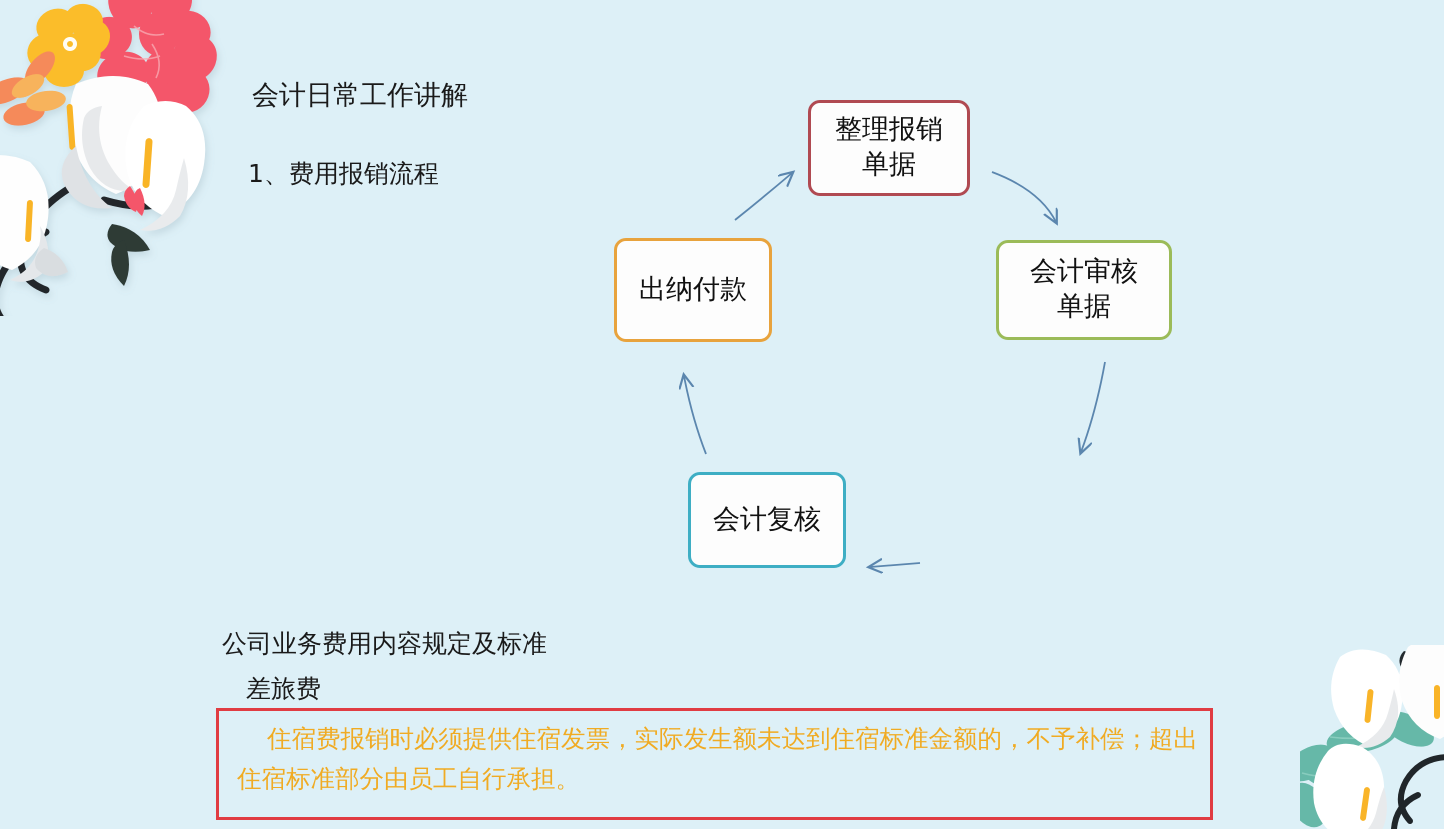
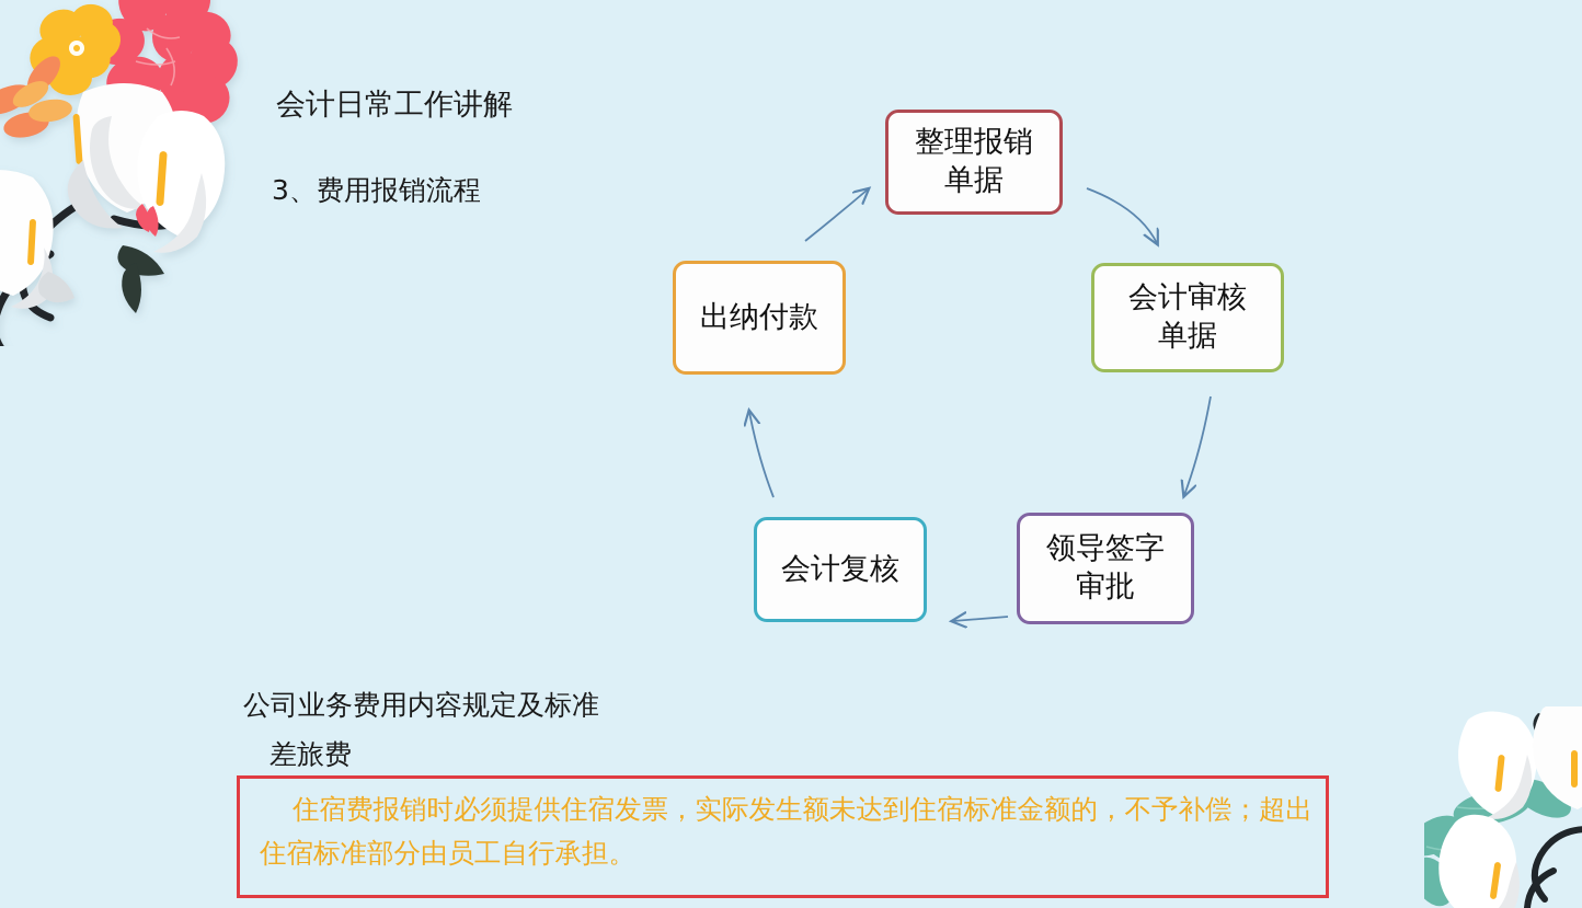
  会计日常工作讲解
- 1、费用报销流程
+ 3、费用报销流程
  整理报销
  单据
  会计审核
  单据
+ 领导签字
+ 审批
  会计复核
  出纳付款
  公司业务费用内容规定及标准
  差旅费
  住宿费报销时必须提供住宿发票，实际发生额未达到住宿标准金额的，不予补偿；超出住宿标准部分由员工自行承担。
